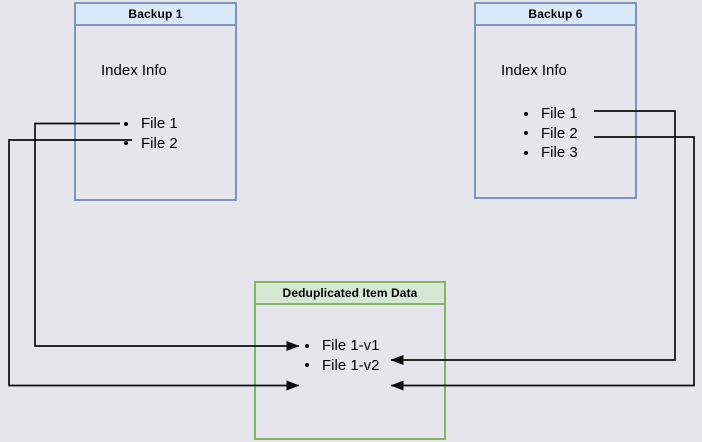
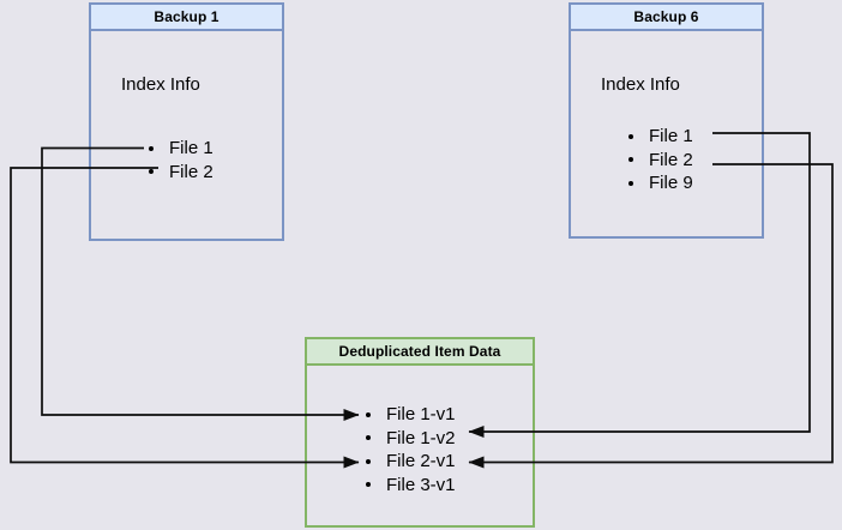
  Backup 1
  Index Info
  File 1
  File 2
  Backup 6
  Index Info
  File 1
  File 2
- File 3
+ File 9
  Deduplicated Item Data
  File 1-v1
  File 1-v2
+ File 2-v1
+ File 3-v1
